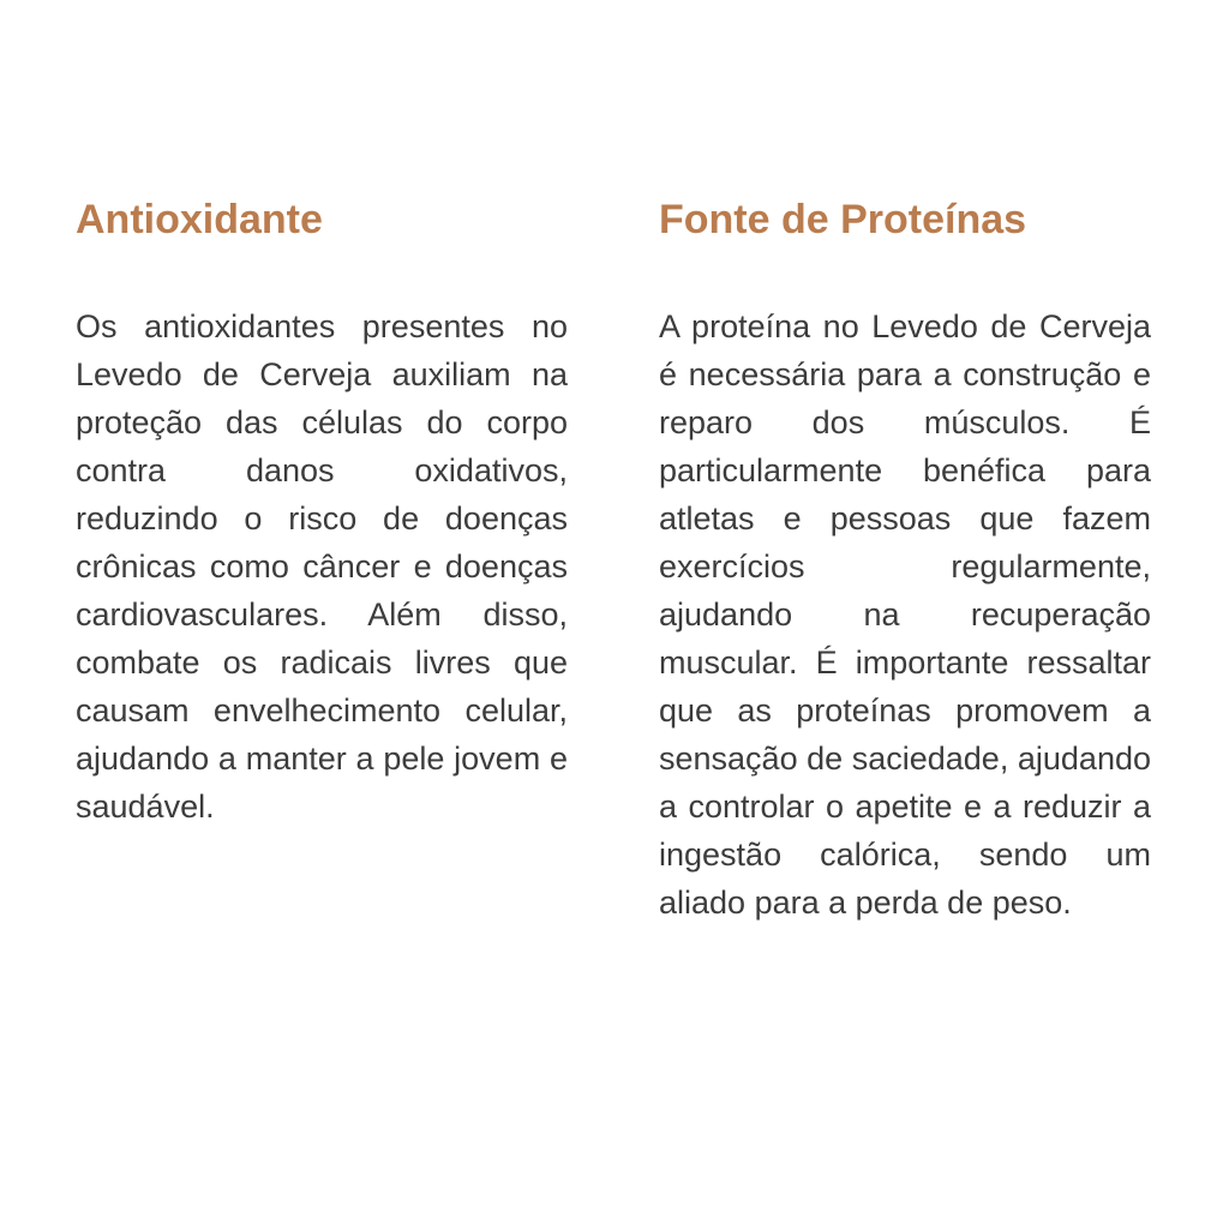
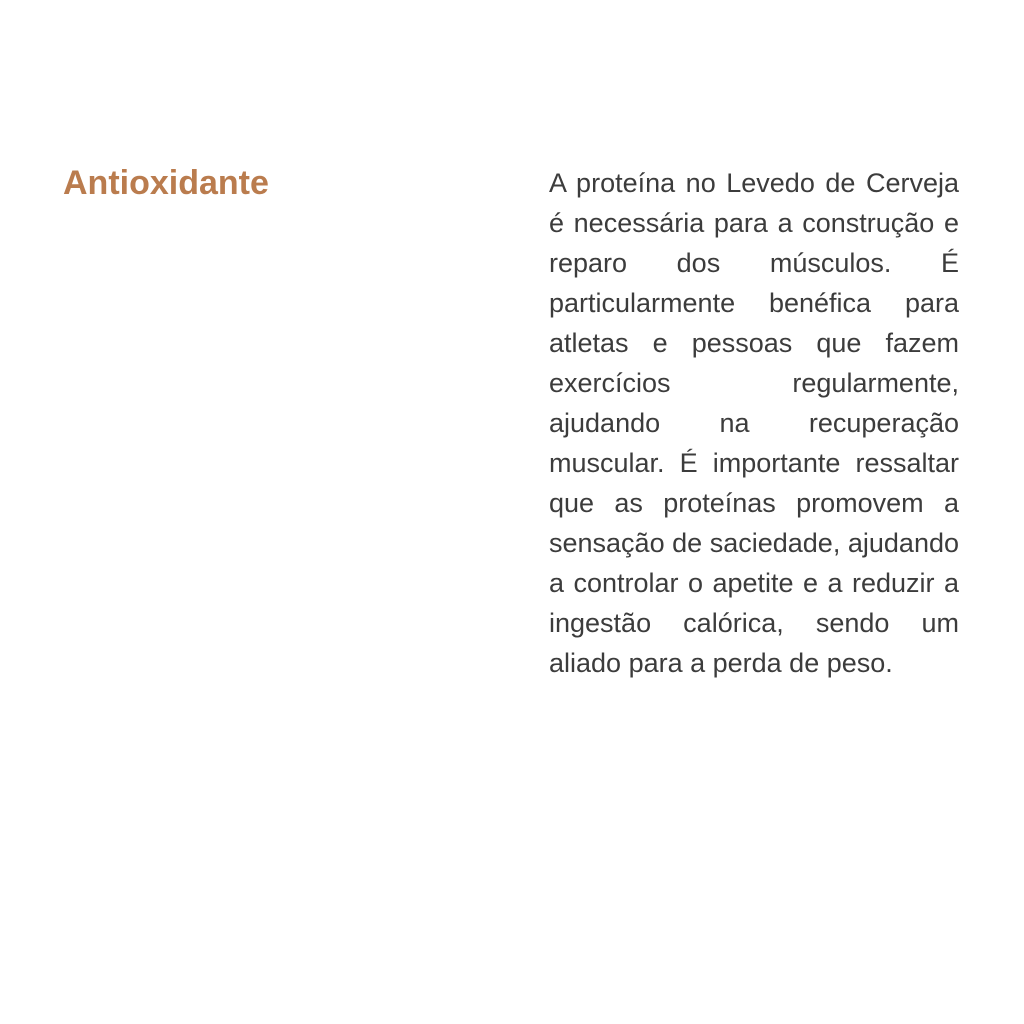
  Antioxidante
- Os antioxidantes presentes no Levedo de Cerveja auxiliam na proteção das células do corpo contra danos oxidativos, reduzindo o risco de doenças crônicas como câncer e doenças cardiovasculares. Além disso, combate os radicais livres que causam envelhecimento celular, ajudando a manter a pele jovem e saudável.
- Fonte de Proteínas
  A proteína no Levedo de Cerveja é necessária para a construção e reparo dos músculos. É particularmente benéfica para atletas e pessoas que fazem exercícios regularmente, ajudando na recuperação muscular. É importante ressaltar que as proteínas promovem a sensação de saciedade, ajudando a controlar o apetite e a reduzir a ingestão calórica, sendo um aliado para a perda de peso.
